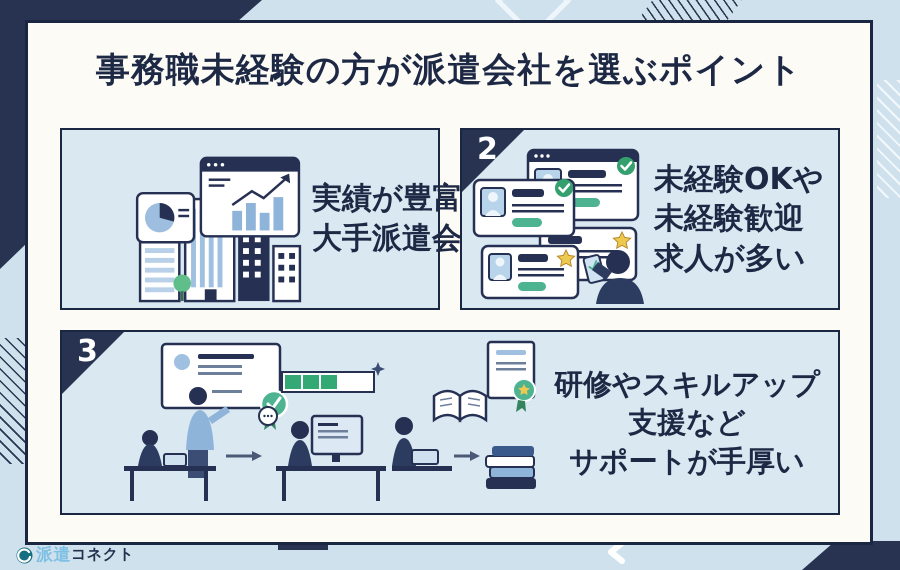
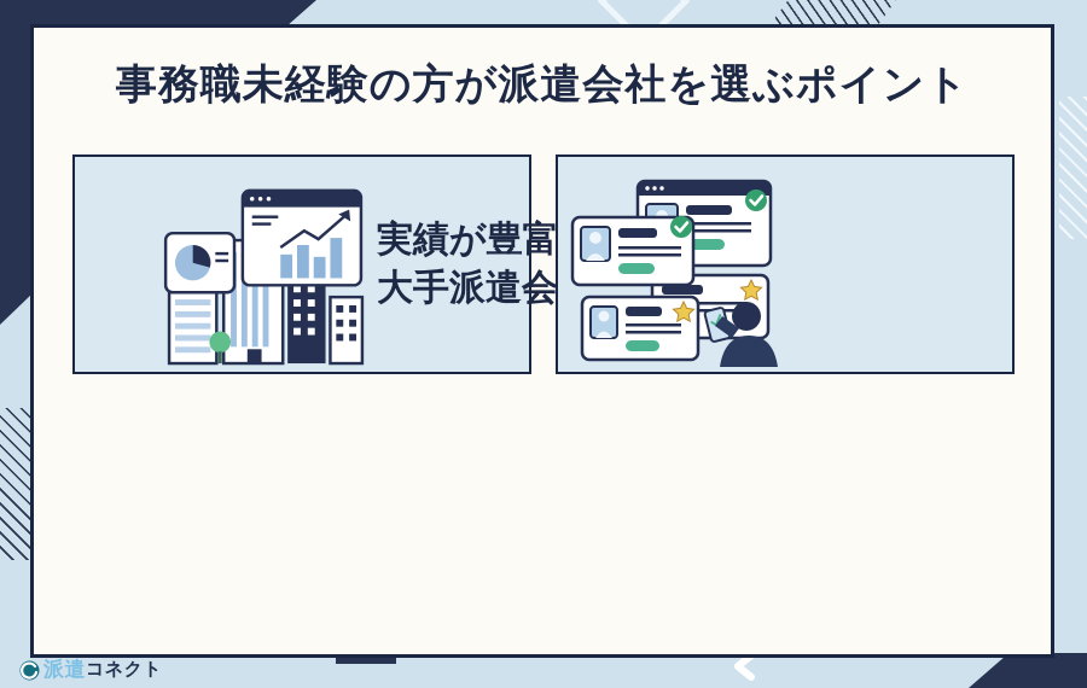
  事務職未経験の方が派遣会社を選ぶポイント
  実績が豊富
  大手派遣会
- 2
- 未経験OKや
- 未経験歓迎
- 求人が多い
- 3
- 研修やスキルアップ
- 支援など
- サポートが手厚い
  派遣
  コネクト
